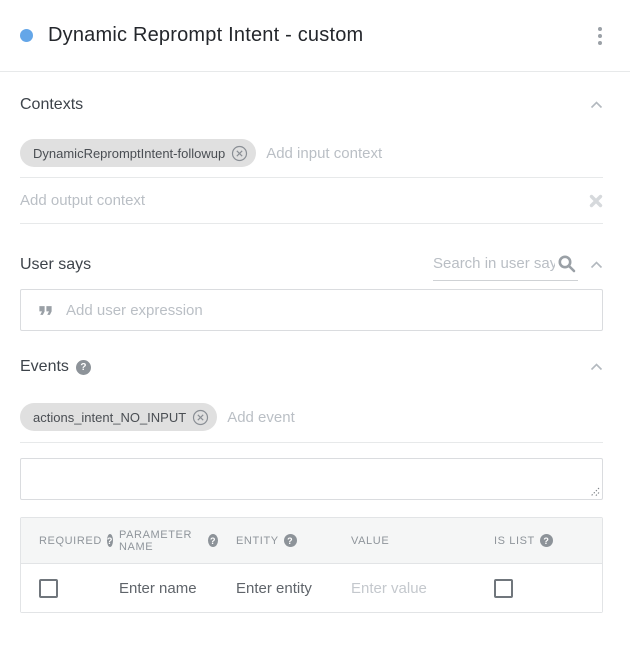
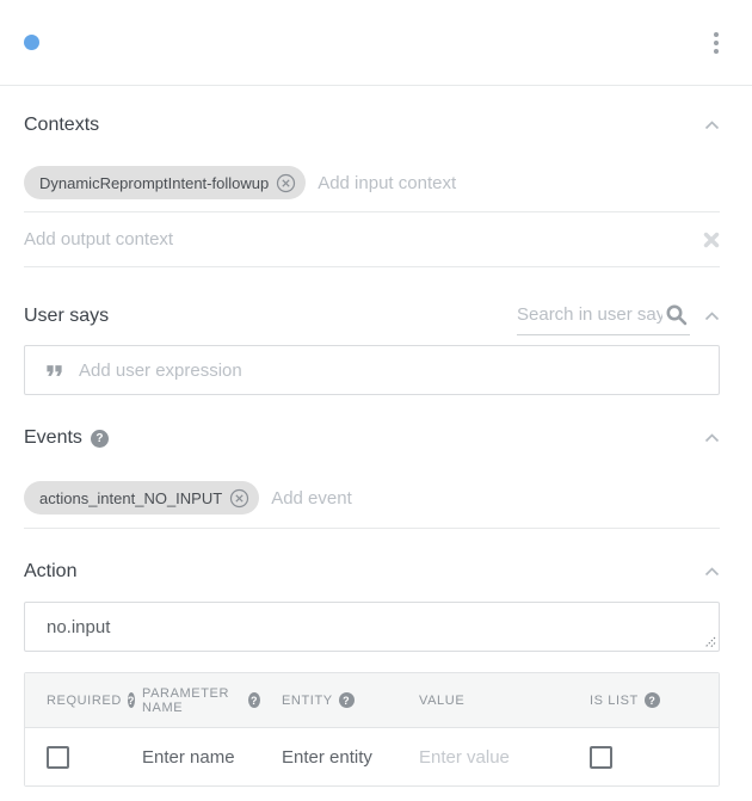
- Dynamic Reprompt Intent - custom
  Contexts
  DynamicRepromptIntent-followup
  Add input context
  Add output context
  User says
  Search in user say
  Add user expression
  Events
  ?
  actions_intent_NO_INPUT
  Add event
+ Action
+ no.input
  REQUIRED
  ?
  PARAMETER NAME
  ?
  ENTITY
  ?
  VALUE
  IS LIST
  ?
  Enter name
  Enter entity
  Enter value
